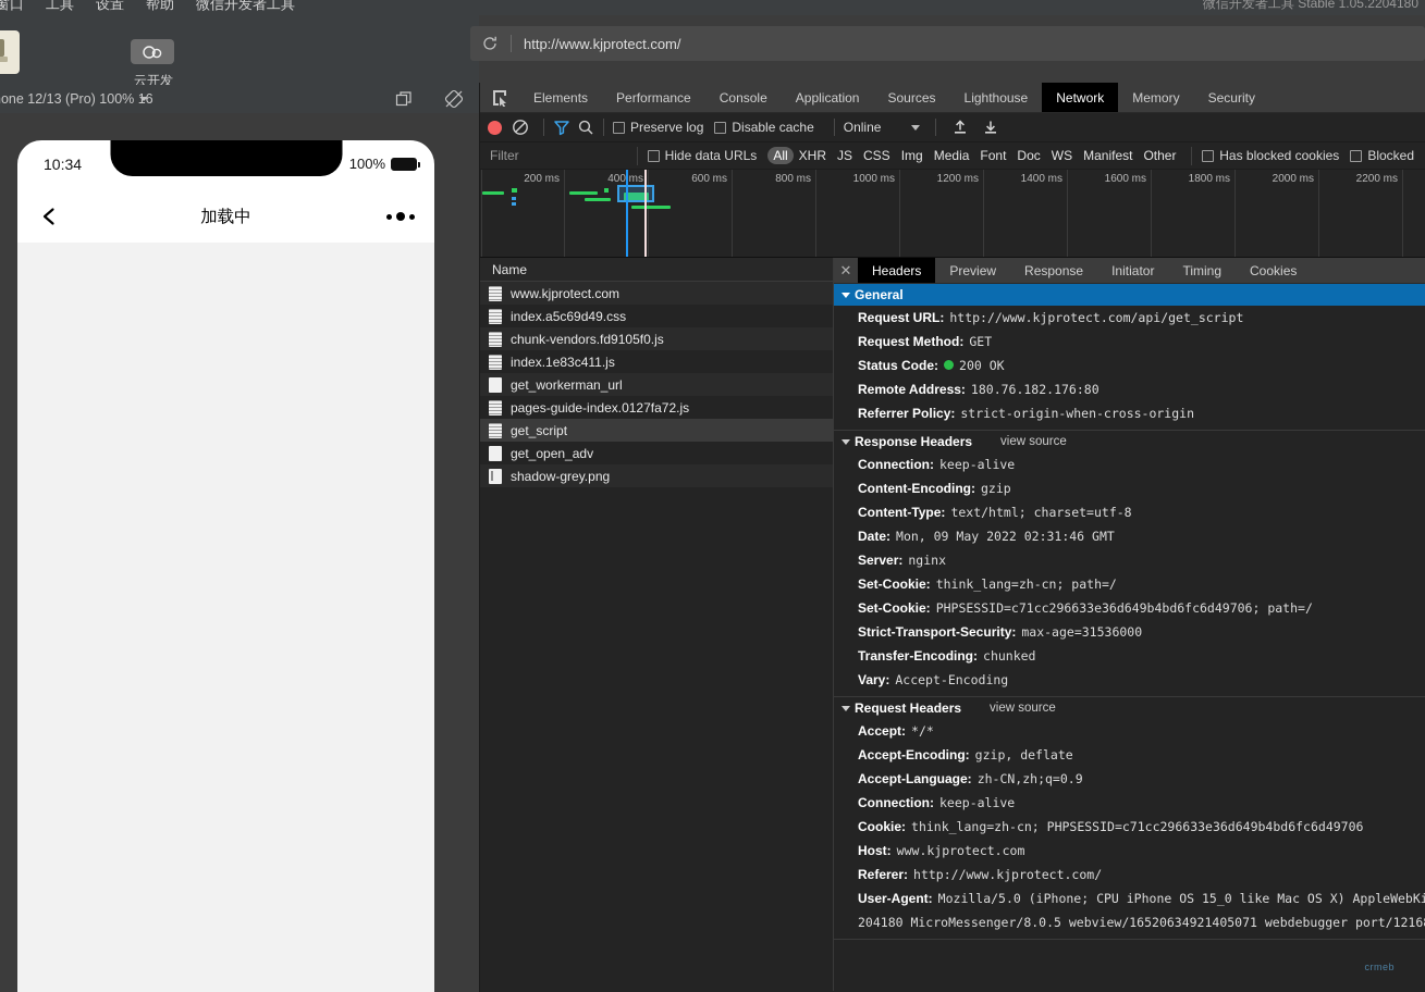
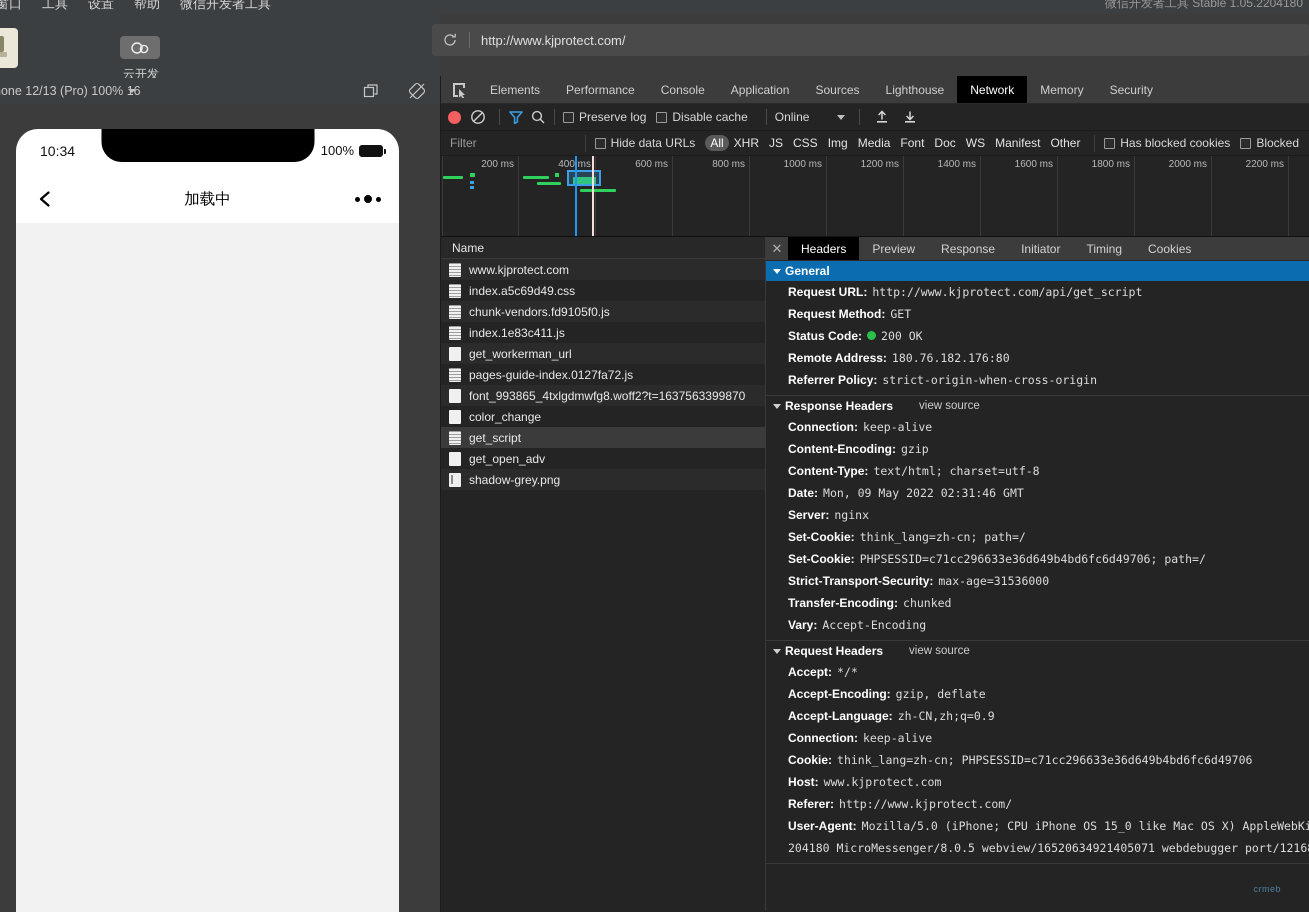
  窗口
  工具
  设置
  帮助
  微信开发者工具
  微信开发者工具 Stable 1.05.2204180
  云开发
  http://www.kjprotect.com/
  one 12/13 (Pro) 100% 16
  10:34
  100%
  加载中
  Elements
  Performance
  Console
  Application
  Sources
  Lighthouse
  Network
  Memory
  Security
  Preserve log
  Disable cache
  Online
  Filter
  Hide data URLs
  All
  XHR
  JS
  CSS
  Img
  Media
  Font
  Doc
  WS
  Manifest
  Other
  Has blocked cookies
  Blocked
  200 ms
  400 ms
  600 ms
  800 ms
  1000 ms
  1200 ms
  1400 ms
  1600 ms
  1800 ms
  2000 ms
  2200 ms
  Name
  www.kjprotect.com
  index.a5c69d49.css
  chunk-vendors.fd9105f0.js
  index.1e83c411.js
  get_workerman_url
  pages-guide-index.0127fa72.js
+ font_993865_4txlgdmwfg8.woff2?t=1637563399870
+ color_change
  get_script
  get_open_adv
  shadow-grey.png
  ✕
  Headers
  Preview
  Response
  Initiator
  Timing
  Cookies
  General
  Request URL:
  http://www.kjprotect.com/api/get_script
  Request Method:
  GET
  Status Code:
  200 OK
  Remote Address:
  180.76.182.176:80
  Referrer Policy:
  strict-origin-when-cross-origin
  Response Headers
  view source
  Connection:
  keep-alive
  Content-Encoding:
  gzip
  Content-Type:
  text/html; charset=utf-8
  Date:
  Mon, 09 May 2022 02:31:46 GMT
  Server:
  nginx
  Set-Cookie:
  think_lang=zh-cn; path=/
  Set-Cookie:
  PHPSESSID=c71cc296633e36d649b4bd6fc6d49706; path=/
  Strict-Transport-Security:
  max-age=31536000
  Transfer-Encoding:
  chunked
  Vary:
  Accept-Encoding
  Request Headers
  view source
  Accept:
  */*
  Accept-Encoding:
  gzip, deflate
  Accept-Language:
  zh-CN,zh;q=0.9
  Connection:
  keep-alive
  Cookie:
  think_lang=zh-cn; PHPSESSID=c71cc296633e36d649b4bd6fc6d49706
  Host:
  www.kjprotect.com
  Referer:
  http://www.kjprotect.com/
  User-Agent:
  Mozilla/5.0 (iPhone; CPU iPhone OS 15_0 like Mac OS X) AppleWebKi
  204180 MicroMessenger/8.0.5 webview/16520634921405071 webdebugger port/1216
  crmeb
